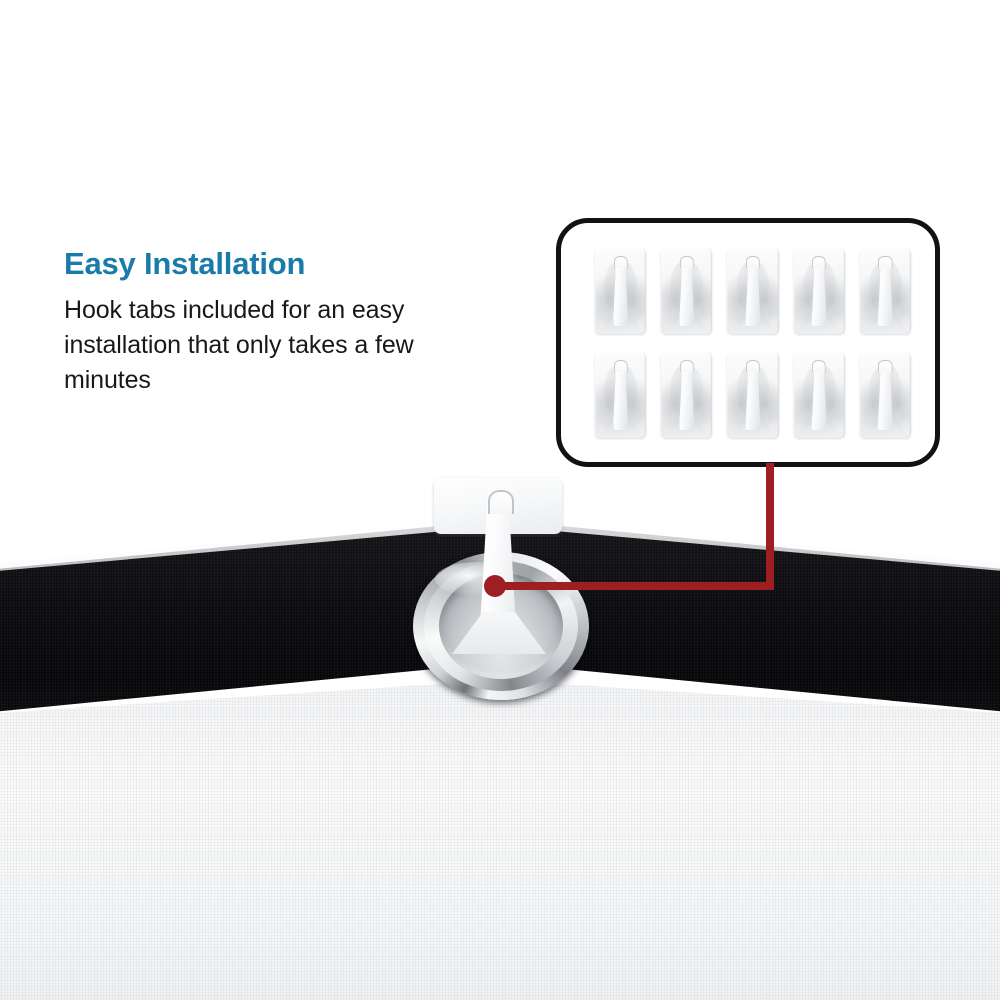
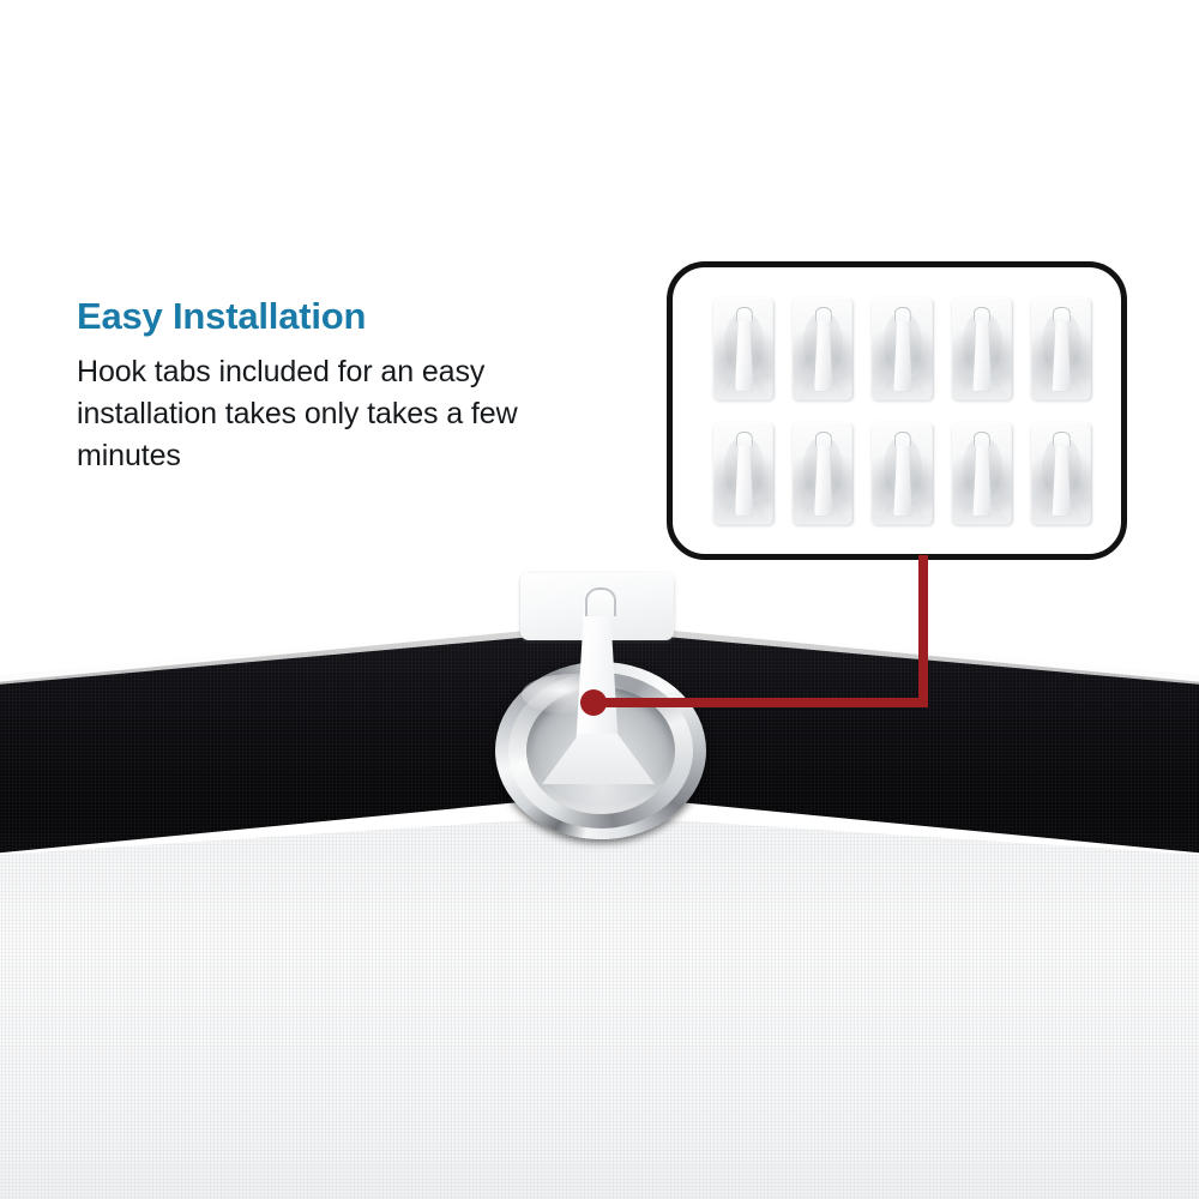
  Easy Installation
- Hook tabs included for an easy installation that only takes a few minutes
+ Hook tabs included for an easy installation takes only takes a few minutes
